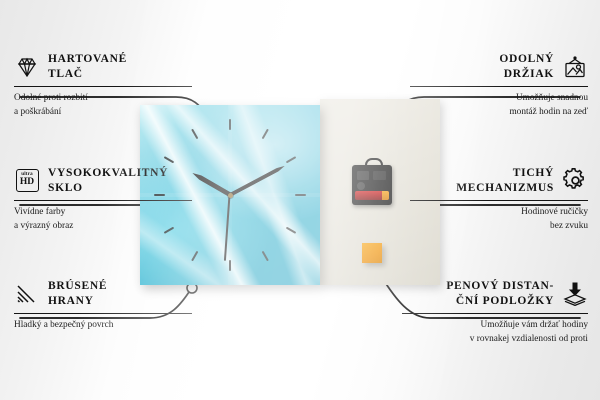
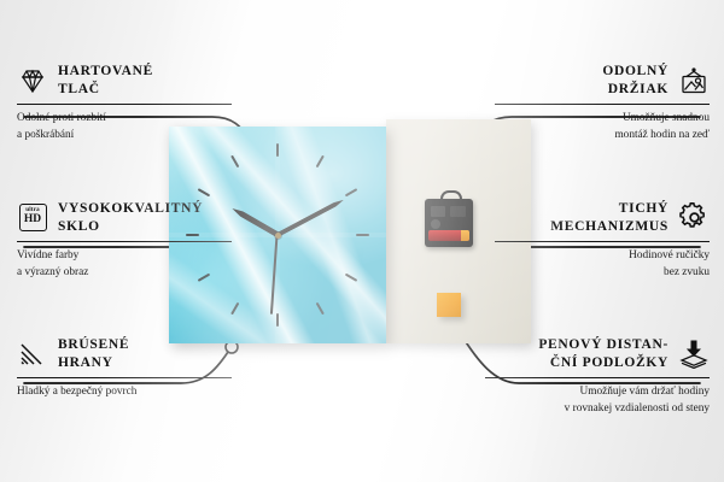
  HARTOVANÉ
  TLAČ
  Odolné proti rozbití
  a poškrábání
  HD
  VYSOKOKVALITNÝ
  SKLO
  Vivídne farby
  a výrazný obraz
  BRÚSENÉ
  HRANY
  Hladký a bezpečný povrch
  ODOLNÝ
  DRŽIAK
  Umožňuje snadnou
  montáž hodin na zeď
  TICHÝ
  MECHANIZMUS
  Hodinové ručičky
  bez zvuku
  PENOVÝ DISTAN-
  ČNÍ PODLOŽKY
  Umožňuje vám držať hodiny
- v rovnakej vzdialenosti od proti
+ v rovnakej vzdialenosti od steny
